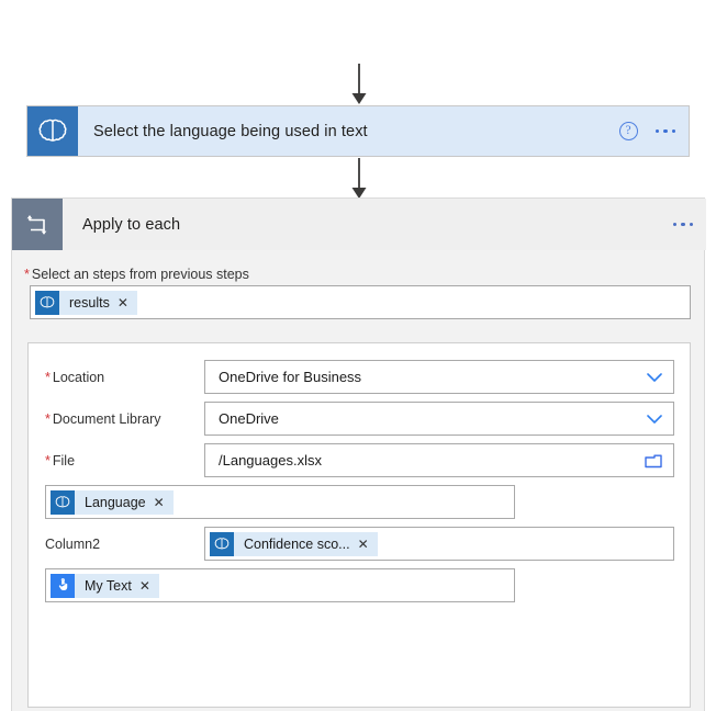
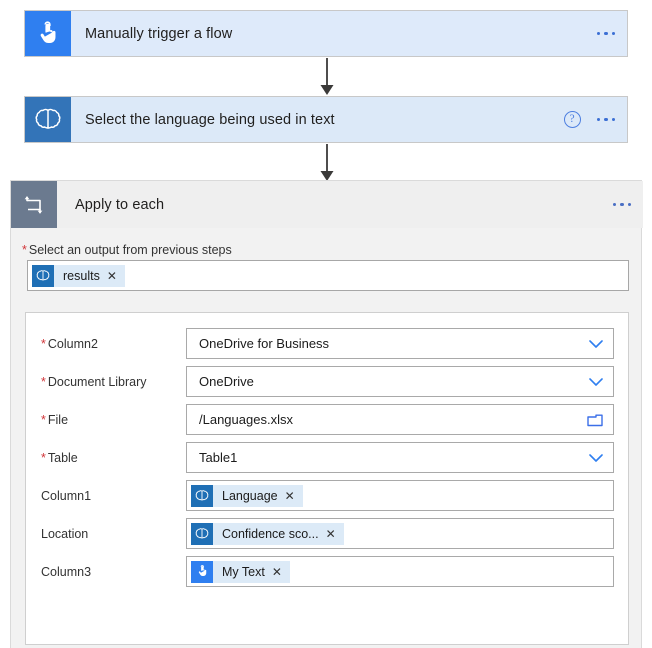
+ Manually trigger a flow
  Select the language being used in text
  ?
  Apply to each
- * Select an steps from previous steps
+ * Select an output from previous steps
  results
  ✕
- * Location
+ * Column2
  OneDrive for Business
  * Document Library
  OneDrive
  * File
  /Languages.xlsx
+ * Table
+ Table1
+ Column1
  Language
  ✕
- Column2
+ Location
  Confidence sco...
  ✕
+ Column3
  My Text
  ✕
